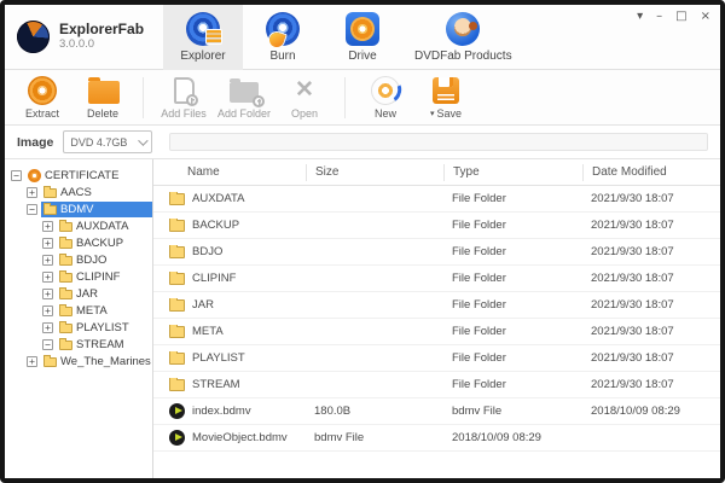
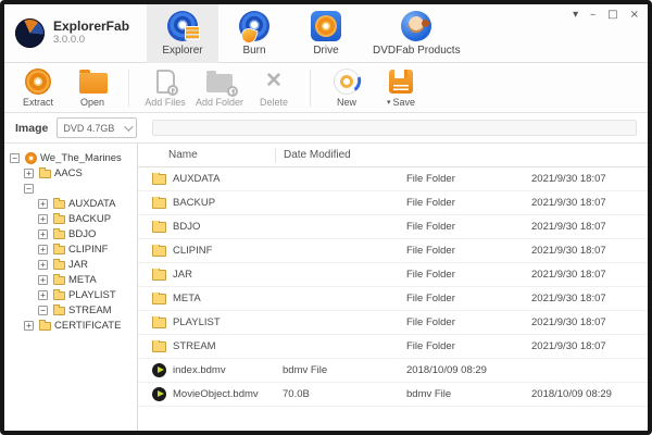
  ExplorerFab
  3.0.0.0
  Explorer
  Burn
  Drive
  DVDFab Products
  ▾
  –
  □
  ×
  Extract
- Delete
+ Open
  Add Files
  Add Folder
  ✕
- Open
+ Delete
  New
  Save
  Image
  DVD 4.7GB
  −
- CERTIFICATE
+ We_The_Marines
  +
  AACS
  −
- BDMV
  +
  AUXDATA
  +
  BACKUP
  +
  BDJO
  +
  CLIPINF
  +
  JAR
  +
  META
  +
  PLAYLIST
  −
  STREAM
  +
- We_The_Marines
+ CERTIFICATE
  Name
- Size
- Type
  Date Modified
  AUXDATA
  File Folder
  2021/9/30 18:07
  BACKUP
  File Folder
  2021/9/30 18:07
  BDJO
  File Folder
  2021/9/30 18:07
  CLIPINF
  File Folder
  2021/9/30 18:07
  JAR
  File Folder
  2021/9/30 18:07
  META
  File Folder
  2021/9/30 18:07
  PLAYLIST
  File Folder
  2021/9/30 18:07
  STREAM
  File Folder
  2021/9/30 18:07
  index.bdmv
- 180.0B
  bdmv File
  2018/10/09 08:29
  MovieObject.bdmv
+ 70.0B
  bdmv File
  2018/10/09 08:29
